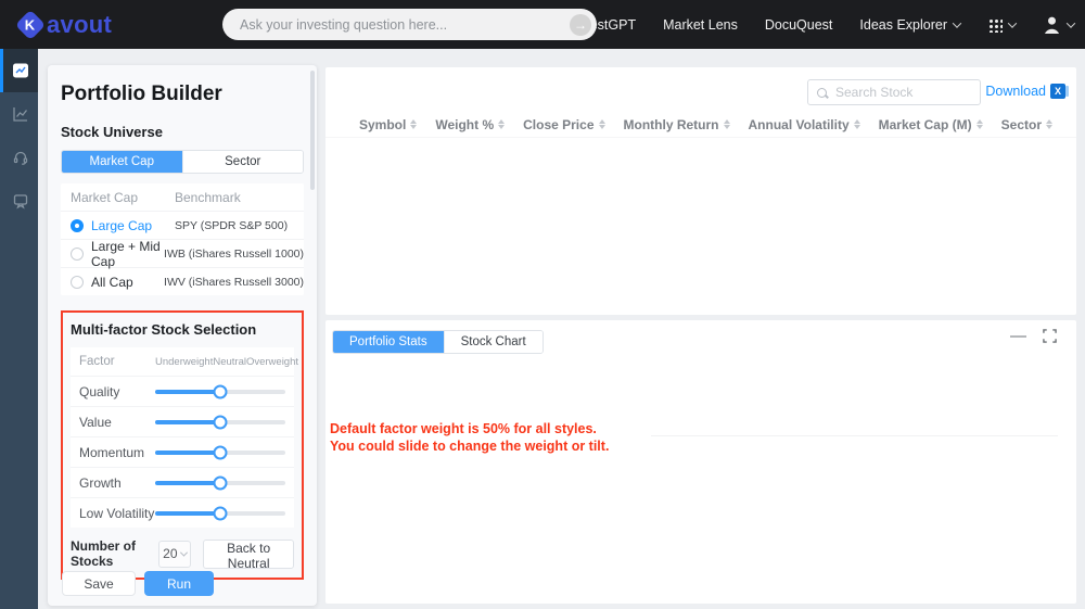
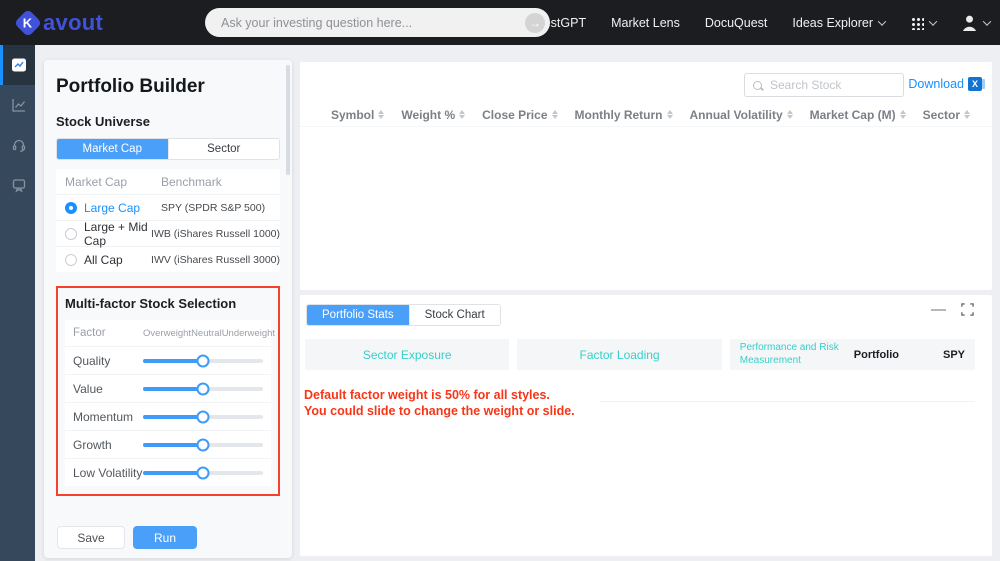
  avout
  Ask your investing question here...
  →
  Market Lens
  DocuQuest
  Ideas Explorer
  Portfolio Builder
  Stock Universe
  Market Cap
  Sector
  Market Cap
  Benchmark
  Large Cap
  SPY (SPDR S&P 500)
  Large + Mid Cap
  IWB (iShares Russell 1000)
  All Cap
  IWV (iShares Russell 3000)
  Multi-factor Stock Selection
  Factor
- Underweight
+ Overweight
  Neutral
- Overweight
+ Underweight
  Quality
  Value
  Momentum
  Growth
  Low Volatility
- Number of Stocks
- 20
- Back to Neutral
  Save
  Run
  Search Stock
  Download
  X
  Symbol
  Weight %
  Close Price
  Monthly Return
  Annual Volatility
  Market Cap (M)
  Sector
  Portfolio Stats
  Stock Chart
  —
+ Sector Exposure
+ Factor Loading
+ Performance and Risk Measurement
+ Portfolio
+ SPY
  Default factor weight is 50% for all styles.
- You could slide to change the weight or tilt.
+ You could slide to change the weight or slide.
